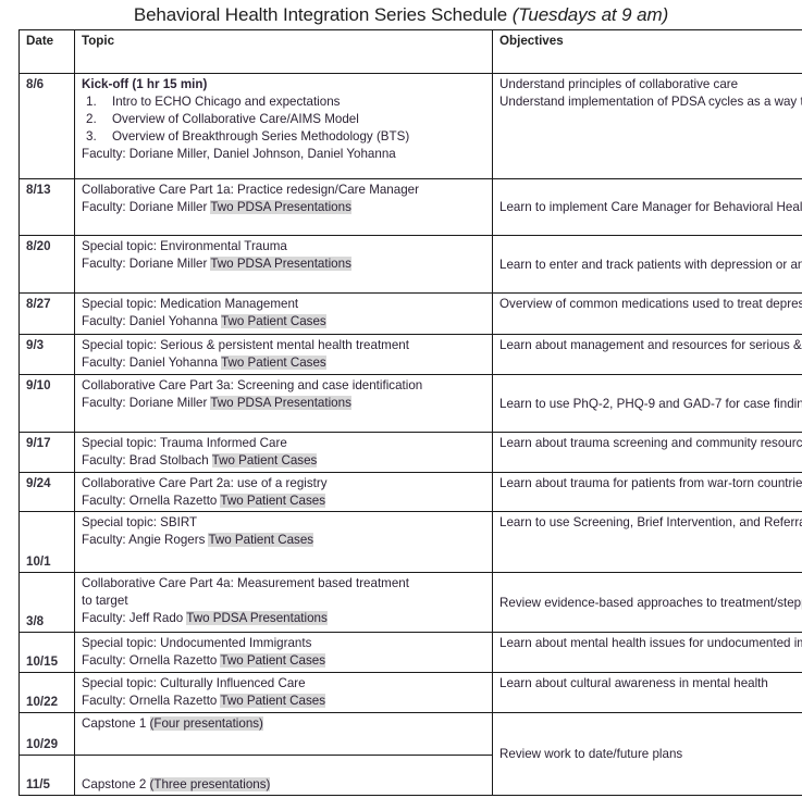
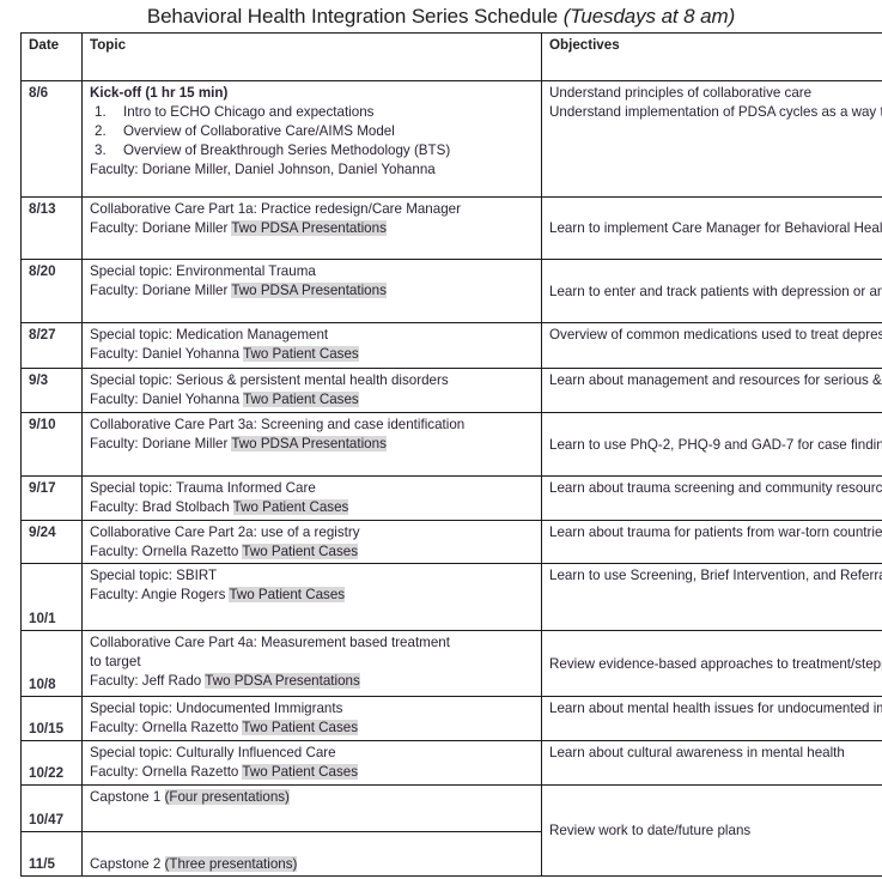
- Behavioral Health Integration Series Schedule (Tuesdays at 9 am)
+ Behavioral Health Integration Series Schedule (Tuesdays at 8 am)
  Date	Topic	Objectives
  8/6	Kick-off (1 hr 15 min) 1. Intro to ECHO Chicago and expectations 2. Overview of Collaborative Care/AIMS Model 3. Overview of Breakthrough Series Methodology (BTS) Faculty: Doriane Miller, Daniel Johnson, Daniel Yohanna	Understand principles of collaborative care Understand implementation of PDSA cycles as a way
  8/13	Collaborative Care Part 1a: Practice redesign/Care Manager Faculty: Doriane Miller Two PDSA Presentations	Learn to implement Care Manager for Behavioral Heal
  8/20	Special topic: Environmental Trauma Faculty: Doriane Miller Two PDSA Presentations	Learn to enter and track patients with depression or an
  8/27	Special topic: Medication Management Faculty: Daniel Yohanna Two Patient Cases	Overview of common medications used to treat depres
- 9/3	Special topic: Serious & persistent mental health treatment Faculty: Daniel Yohanna Two Patient Cases	Learn about management and resources for serious &
+ 9/3	Special topic: Serious & persistent mental health disorders Faculty: Daniel Yohanna Two Patient Cases	Learn about management and resources for serious &
  9/10	Collaborative Care Part 3a: Screening and case identification Faculty: Doriane Miller Two PDSA Presentations	Learn to use PhQ-2, PHQ-9 and GAD-7 for case findin
  9/17	Special topic: Trauma Informed Care Faculty: Brad Stolbach Two Patient Cases	Learn about trauma screening and community resourc
  9/24	Collaborative Care Part 2a: use of a registry Faculty: Ornella Razetto Two Patient Cases	Learn about trauma for patients from war-torn countrie
- 3/8	Collaborative Care Part 4a: Measurement based treatment to target Faculty: Jeff Rado Two PDSA Presentations	Review evidence-based approaches to treatment/step
+ 10/8	Collaborative Care Part 4a: Measurement based treatment to target Faculty: Jeff Rado Two PDSA Presentations	Review evidence-based approaches to treatment/step
  10/15	Special topic: Undocumented Immigrants Faculty: Ornella Razetto Two Patient Cases	Learn about mental health issues for undocumented i
  10/22	Special topic: Culturally Influenced Care Faculty: Ornella Razetto Two Patient Cases	Learn about cultural awareness in mental health
- 10/29	Capstone 1 (Four presentations)	Review work to date/future plans
+ 10/47	Capstone 1 (Four presentations)	Review work to date/future plans
  11/5	Capstone 2 (Three presentations)
